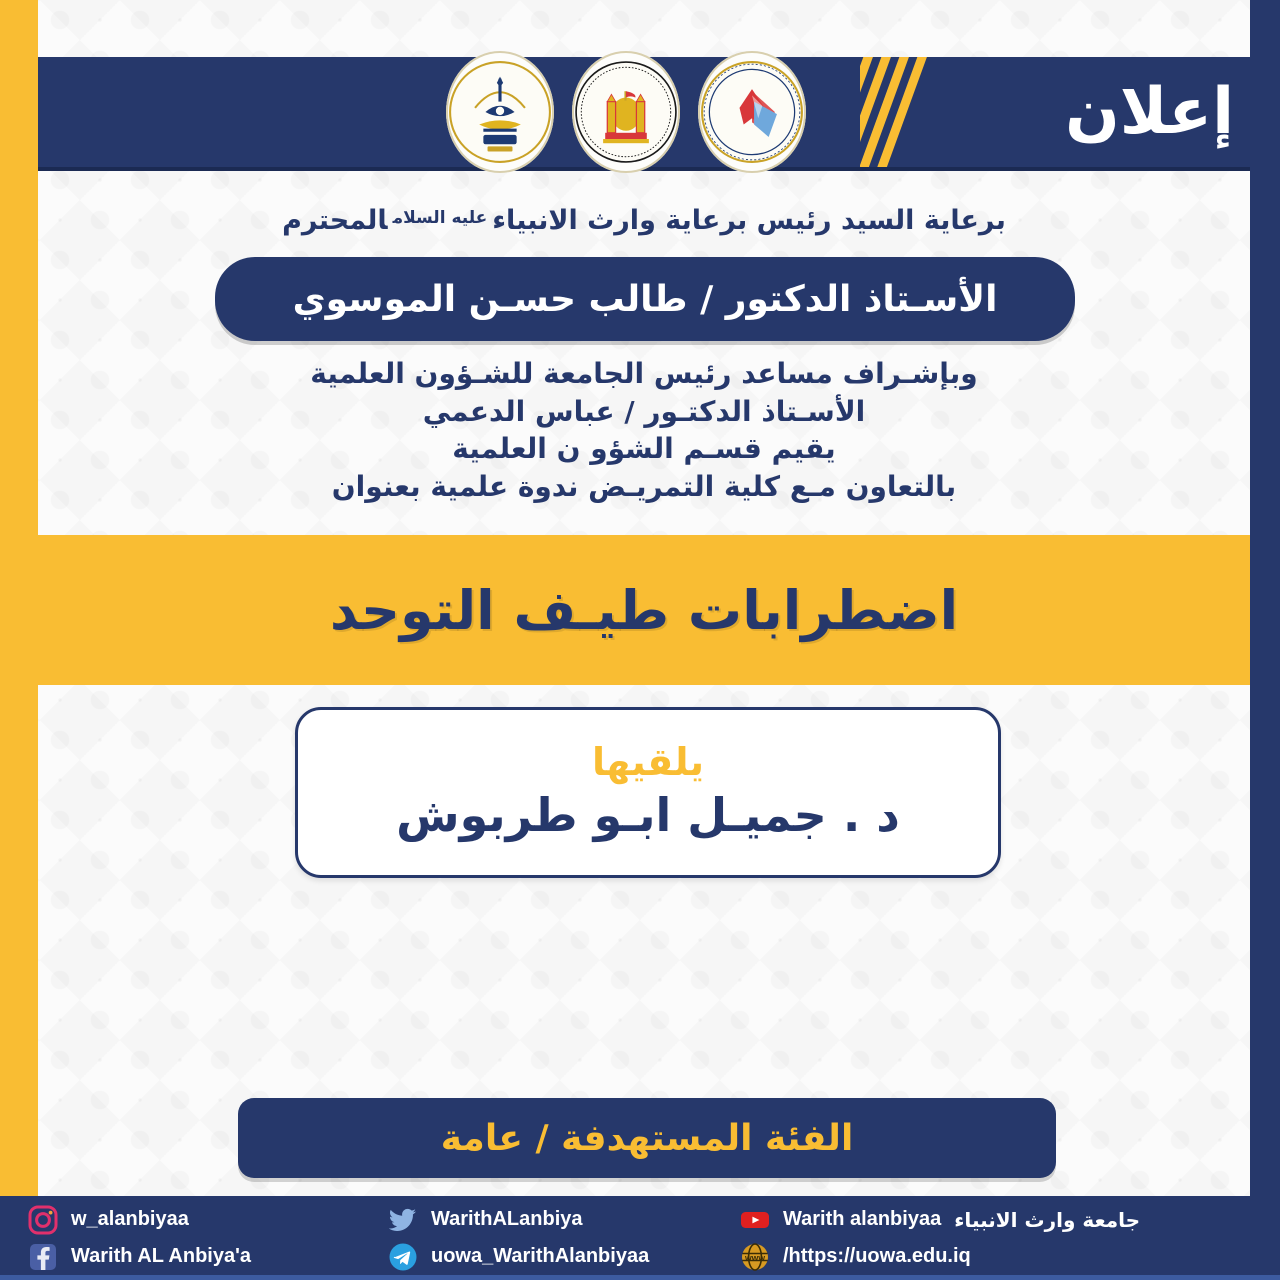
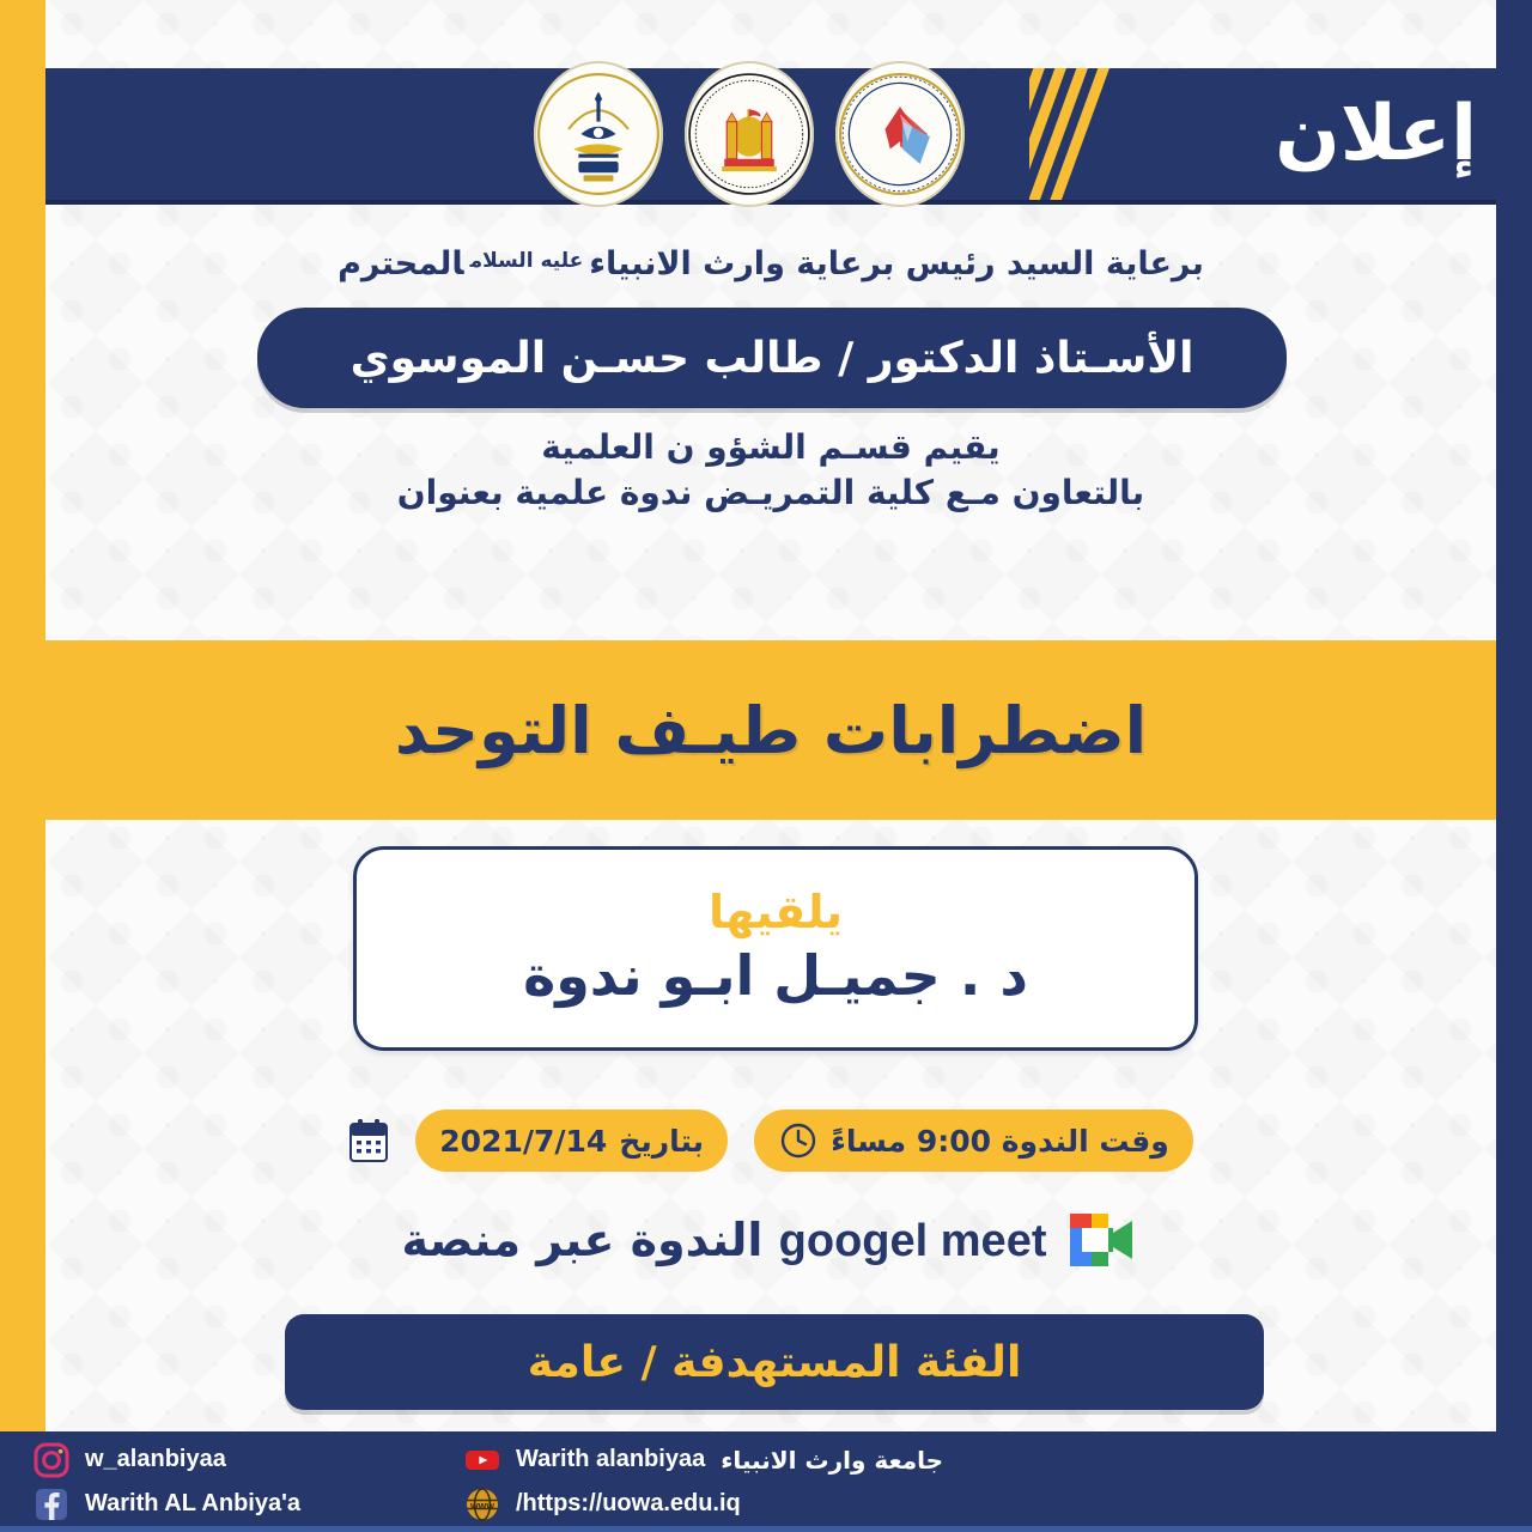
  إعلان
  برعاية السيد رئيس برعاية وارث الانبياءعليه السلامالمحترم
  الأسـتاذ الدكتور / طالب حسـن الموسوي
- وبإشـراف مساعد رئيس الجامعة للشـؤون العلمية
- الأسـتاذ الدكتـور / عباس الدعمي
  يقيم قسـم الشؤو ن العلمية
  بالتعاون مـع كلية التمريـض ندوة علمية بعنوان
  اضطرابات طيـف التوحد
  يلقيها
- د . جميـل ابـو طربوش
+ د . جميـل ابـو ندوة
+ وقت الندوة 9:00 مساءً
+ بتاريخ
+ 2021/7/14
+ googel meet الندوة عبر منصة
  الفئة المستهدفة / عامة
  w_alanbiyaa
  Warith AL Anbiya'a
- WarithALanbiya
- uowa_WarithAlanbiyaa
  Warith alanbiyaa
  جامعة وارث الانبياء
  www
  /https://uowa.edu.iq
